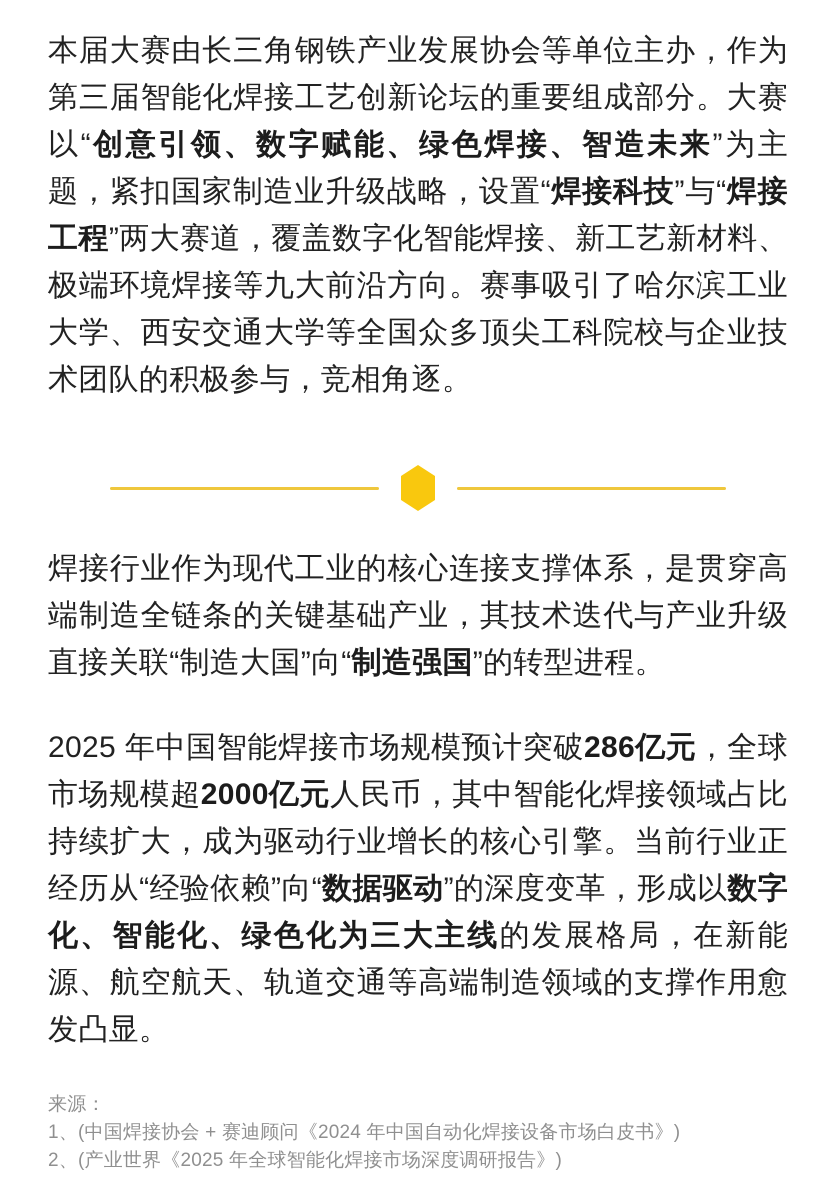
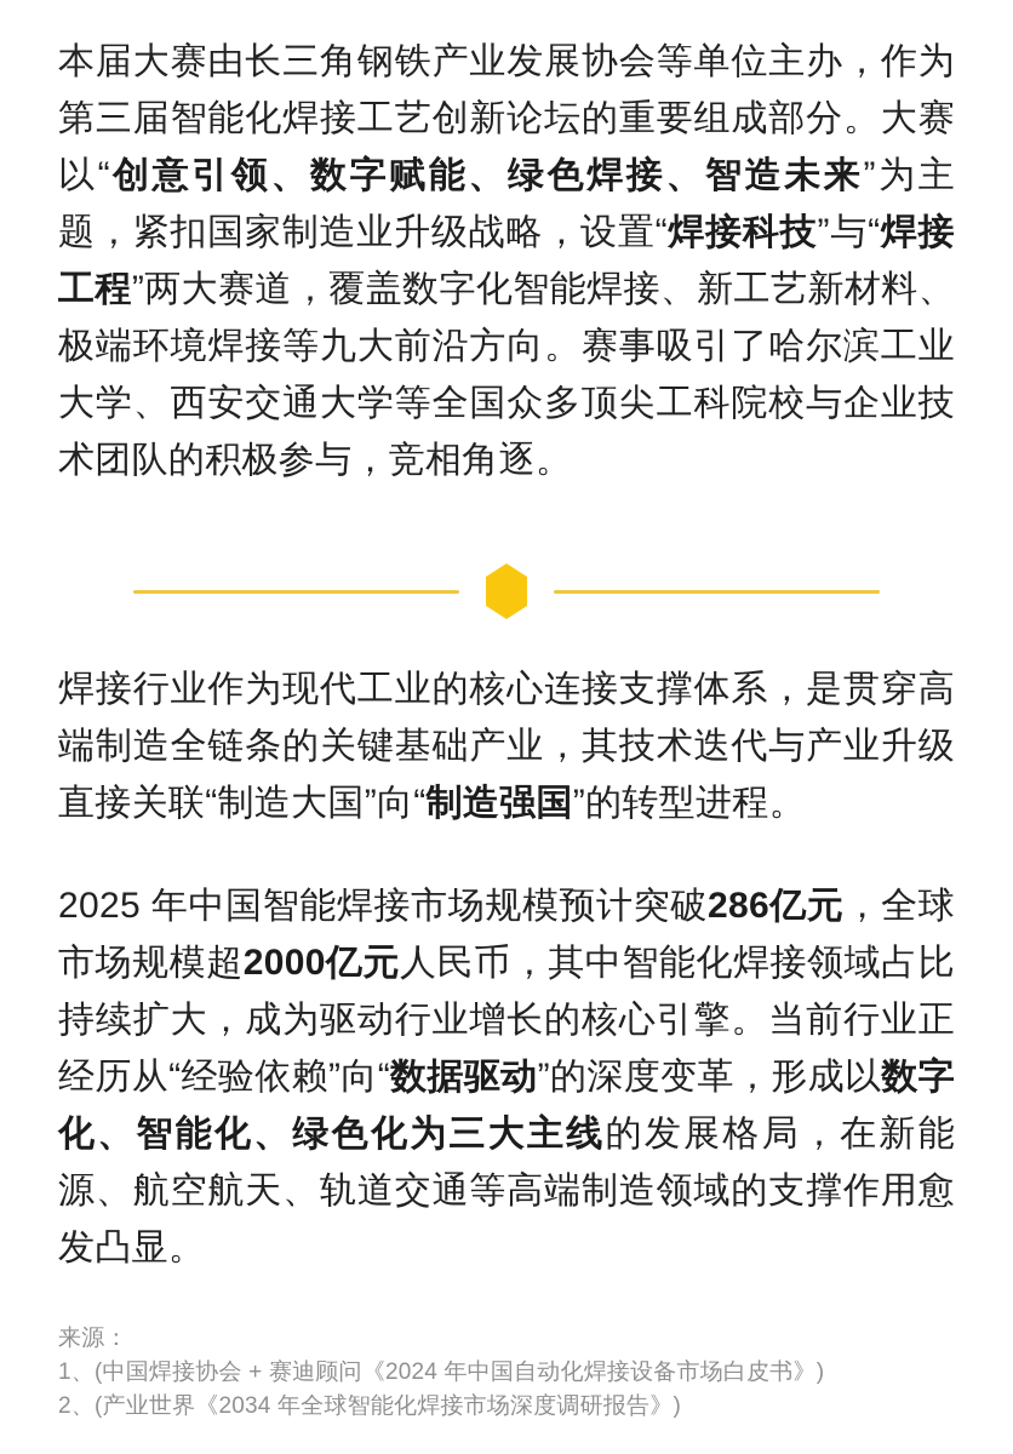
  本届大赛由长三角钢铁产业发展协会等单位主办，作为第三届智能化焊接工艺创新论坛的重要组成部分。大赛以“创意引领、数字赋能、绿色焊接、智造未来”为主题，紧扣国家制造业升级战略，设置“焊接科技”与“焊接工程”两大赛道，覆盖数字化智能焊接、新工艺新材料、极端环境焊接等九大前沿方向。赛事吸引了哈尔滨工业大学、西安交通大学等全国众多顶尖工科院校与企业技术团队的积极参与，竞相角逐。
  焊接行业作为现代工业的核心连接支撑体系，是贯穿高端制造全链条的关键基础产业，其技术迭代与产业升级直接关联“制造大国”向“制造强国”的转型进程。
  2025 年中国智能焊接市场规模预计突破286亿元，全球市场规模超2000亿元人民币，其中智能化焊接领域占比持续扩大，成为驱动行业增长的核心引擎。当前行业正经历从“经验依赖”向“数据驱动”的深度变革，形成以数字化、智能化、绿色化为三大主线的发展格局，在新能源、航空航天、轨道交通等高端制造领域的支撑作用愈发凸显。
  来源：
  1、(中国焊接协会 + 赛迪顾问《2024 年中国自动化焊接设备市场白皮书》)
- 2、(产业世界《2025 年全球智能化焊接市场深度调研报告》)
+ 2、(产业世界《2034 年全球智能化焊接市场深度调研报告》)
